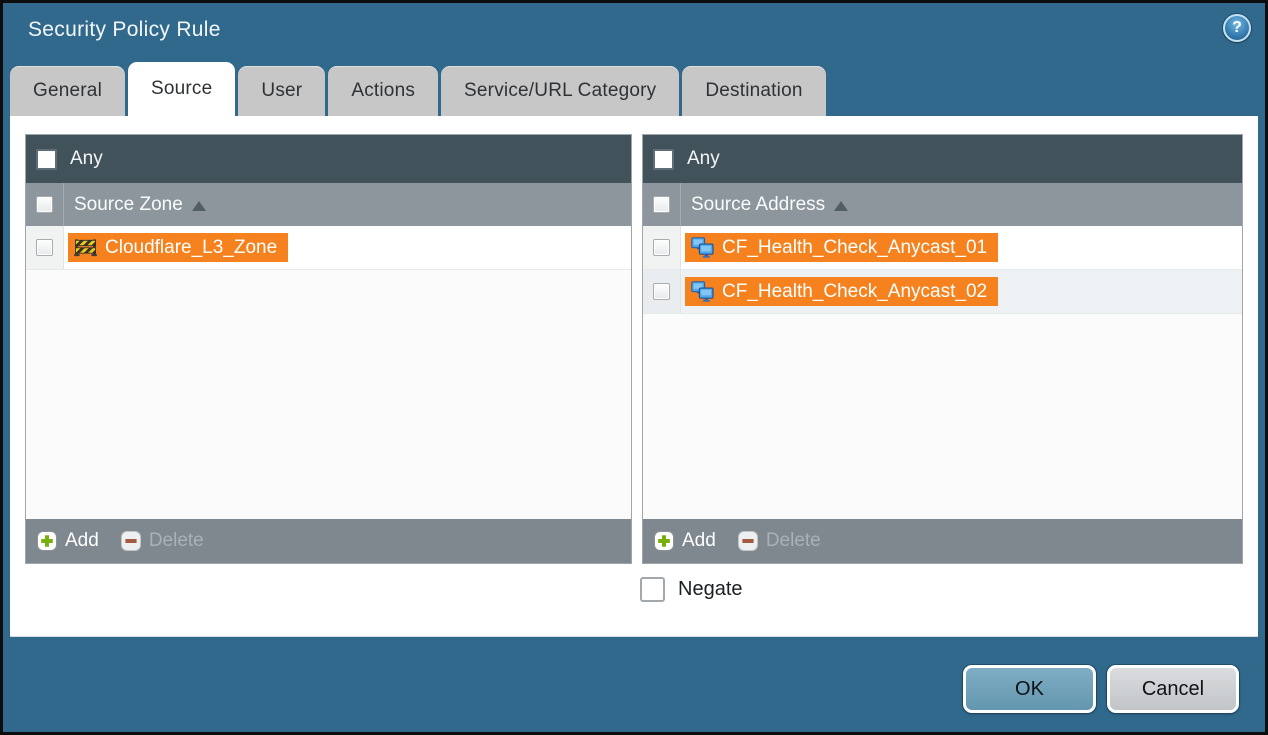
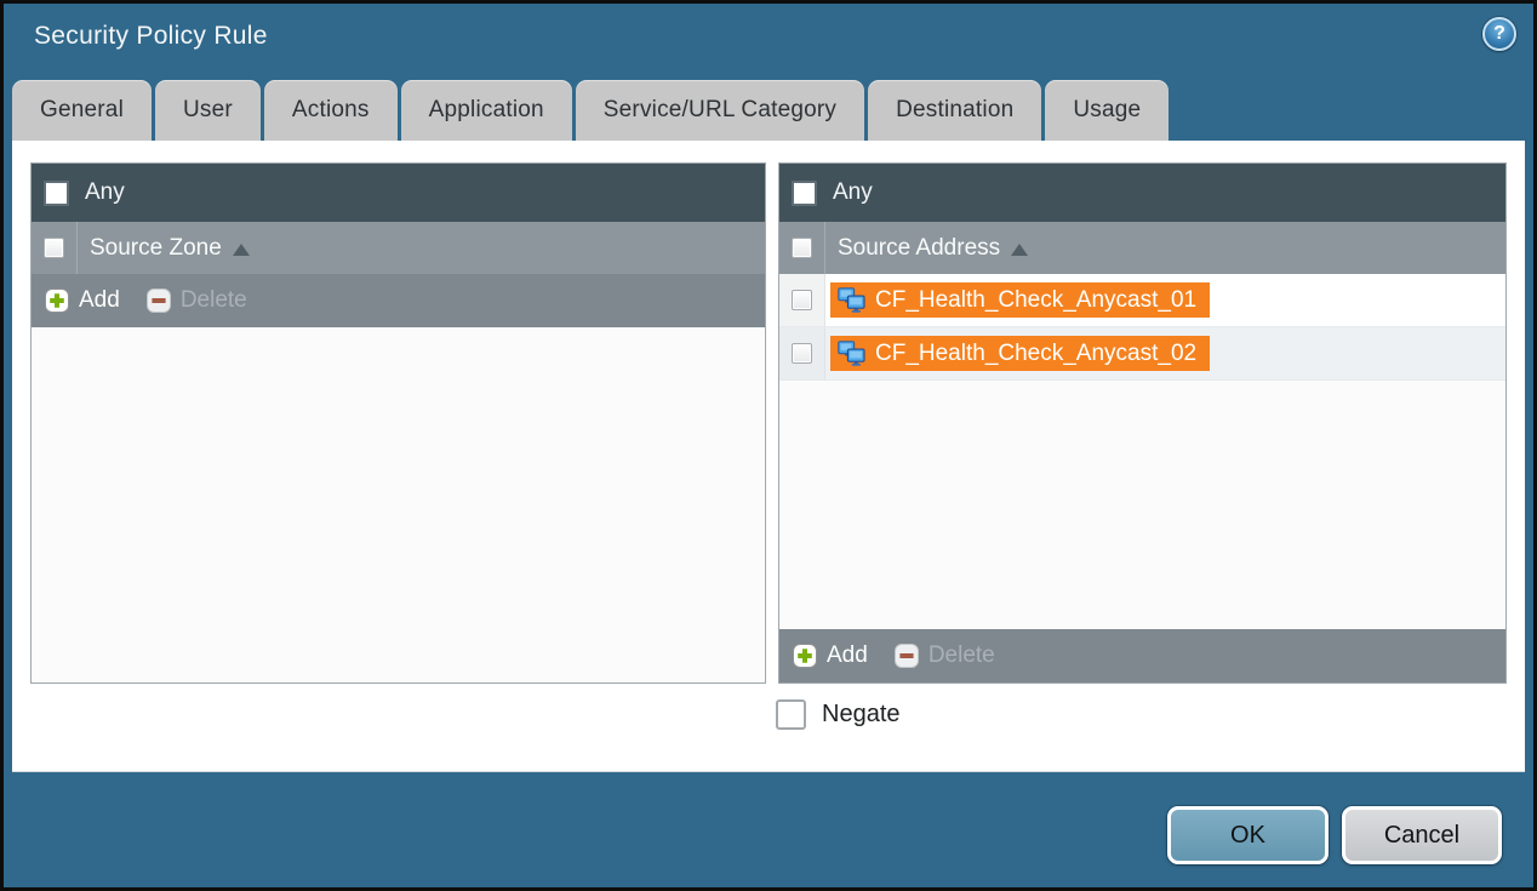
  Security Policy Rule
  ?
  General
- Source
  User
  Actions
+ Application
  Service/URL Category
  Destination
+ Usage
  Any
  Source Zone
- Cloudflare_L3_Zone
  Add
  Delete
  Any
  Source Address
  CF_Health_Check_Anycast_01
  CF_Health_Check_Anycast_02
  Add
  Delete
  Negate
  OK
  Cancel
